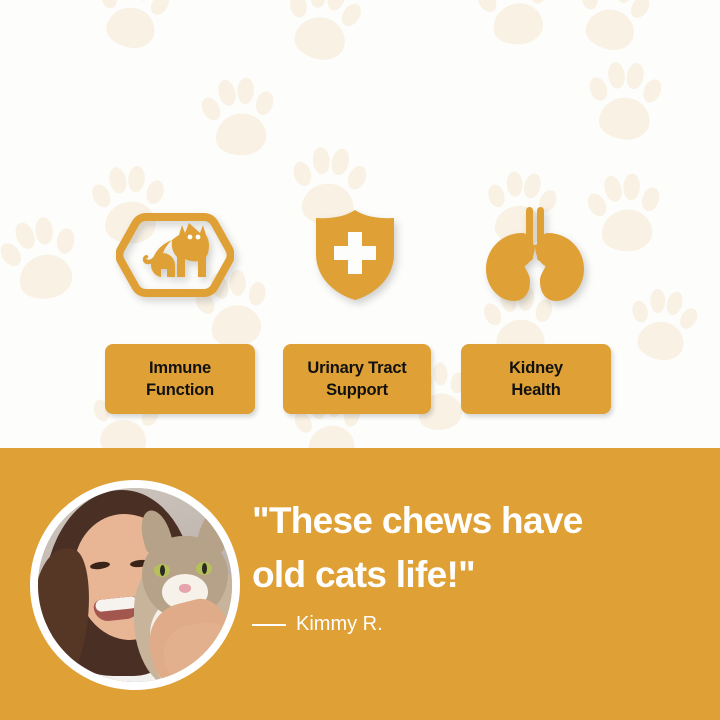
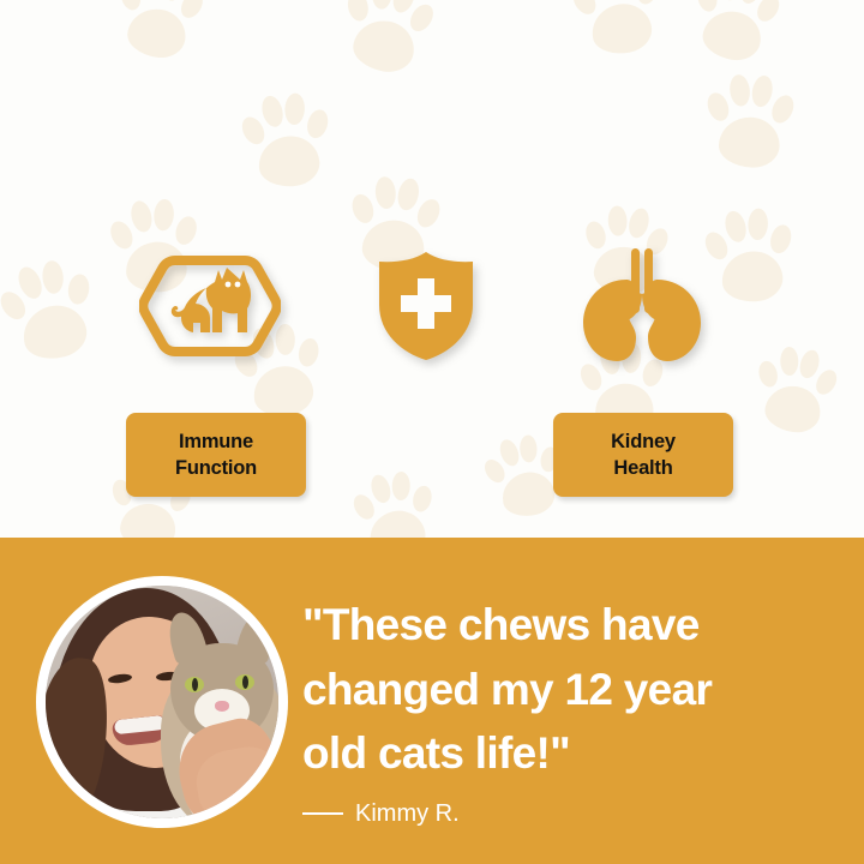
  Immune
  Function
- Urinary Tract
- Support
  Kidney
  Health
  "These chews have
+ changed my 12 year
  old cats life!"
  Kimmy R.
